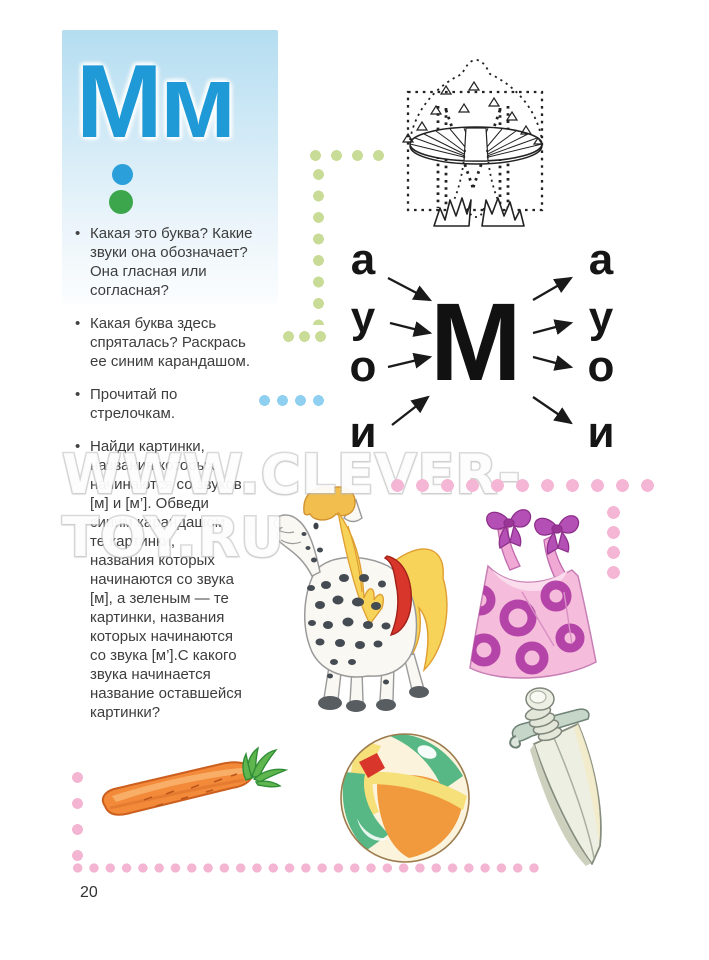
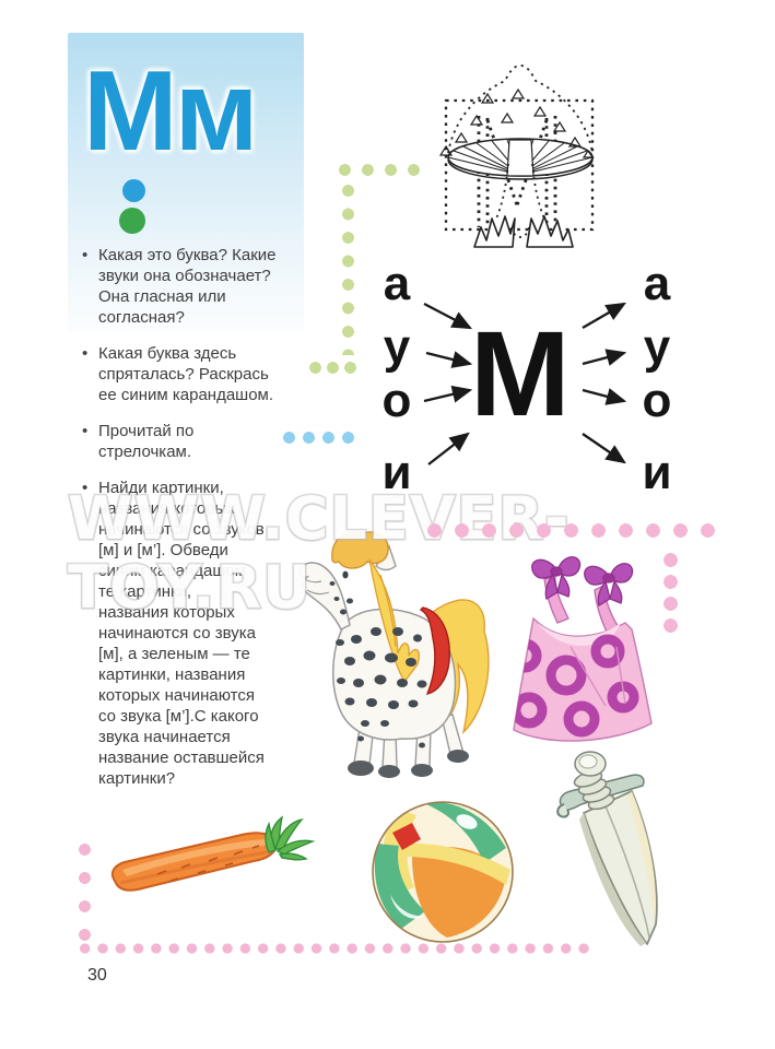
  Мм
  Какая это буква? Какие
  звуки она обозначает?
  Она гласная или
  согласная?
  Какая буква здесь
  спряталась? Раскрась
  ее синим карандашом.
  Прочитай по
  стрелочкам.
  Найди картинки,
  названия которых
  начинаются со звуков
  [м] и [м’]. Обведи
  синим карандашом
  те картинки,
  названия которых
  начинаются со звука
  [м], а зеленым — те
  картинки, названия
  которых начинаются
  со звука [м’].С какого
  звука начинается
  название оставшейся
  картинки?
  а
  у
  о
  и
  а
  у
  о
  и
  WWW.CLEVER-TOY.RU
- 20
+ 30
